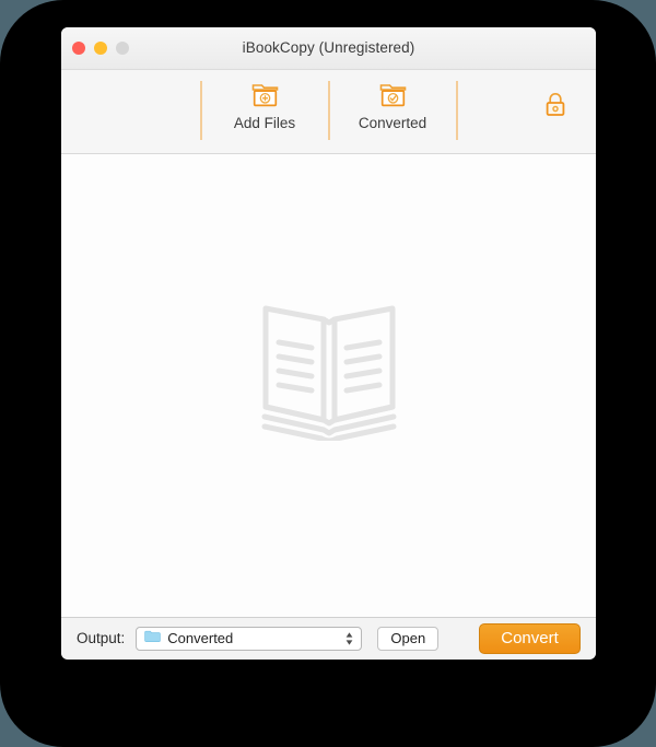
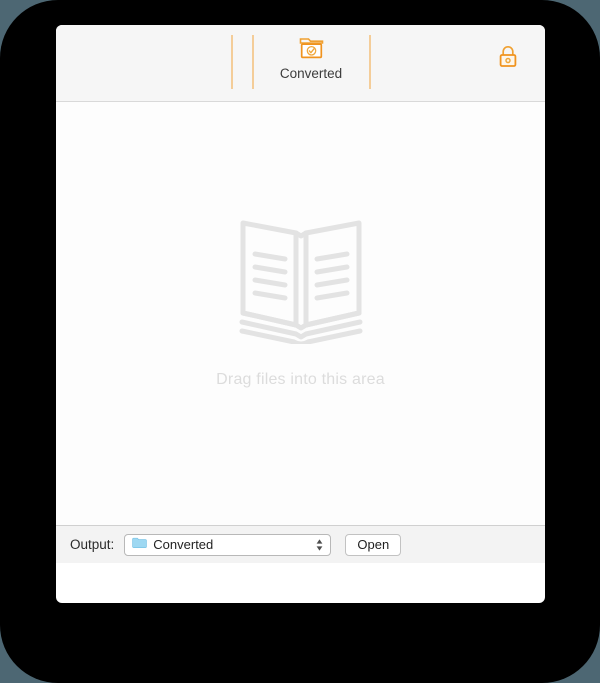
- iBookCopy (Unregistered)
- Add Files
  Converted
+ Drag files into this area
  Output:
  Converted
  Open
- Convert
